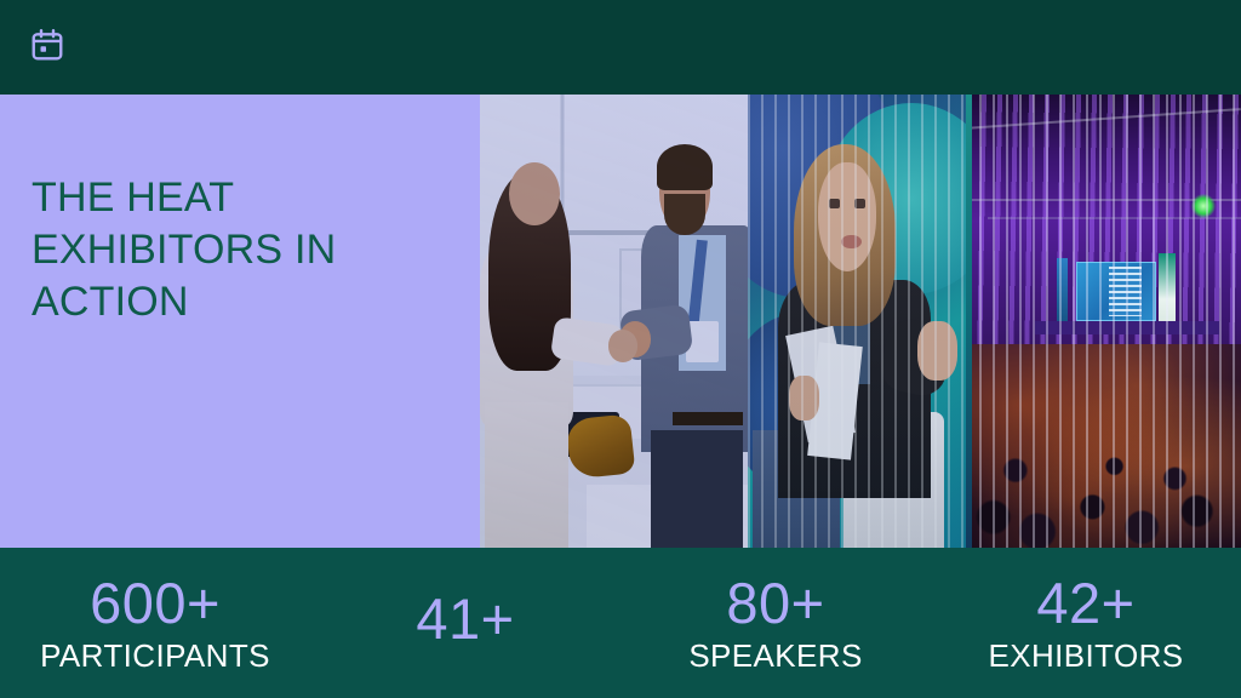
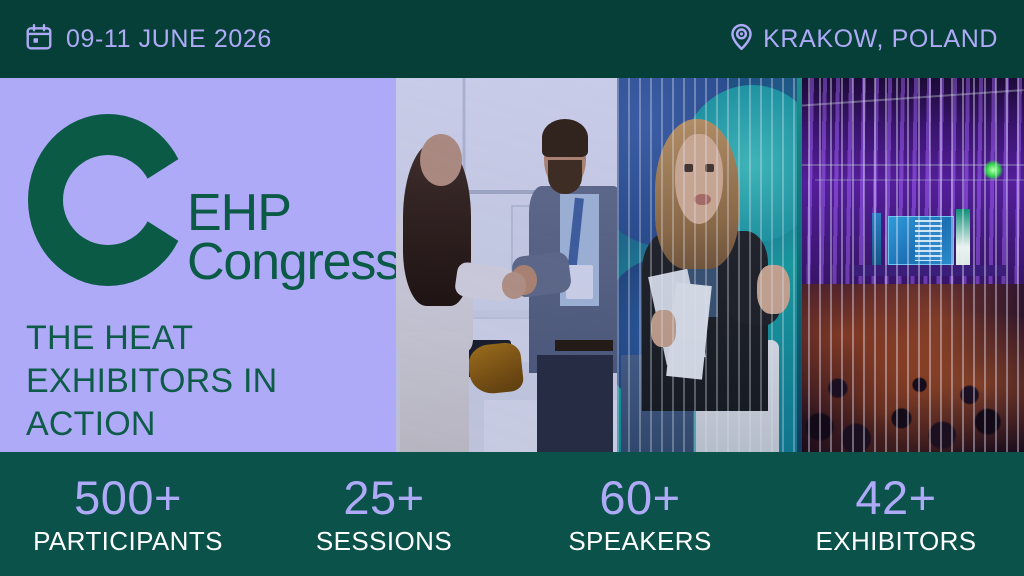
+ 09-11 JUNE 2026
+ KRAKOW, POLAND
+ EHP
+ Congress
  THE HEAT EXHIBITORS IN ACTION
- 600+
+ 500+
  PARTICIPANTS
- 41+
+ 25+
+ SESSIONS
- 80+
+ 60+
  SPEAKERS
  42+
  EXHIBITORS
